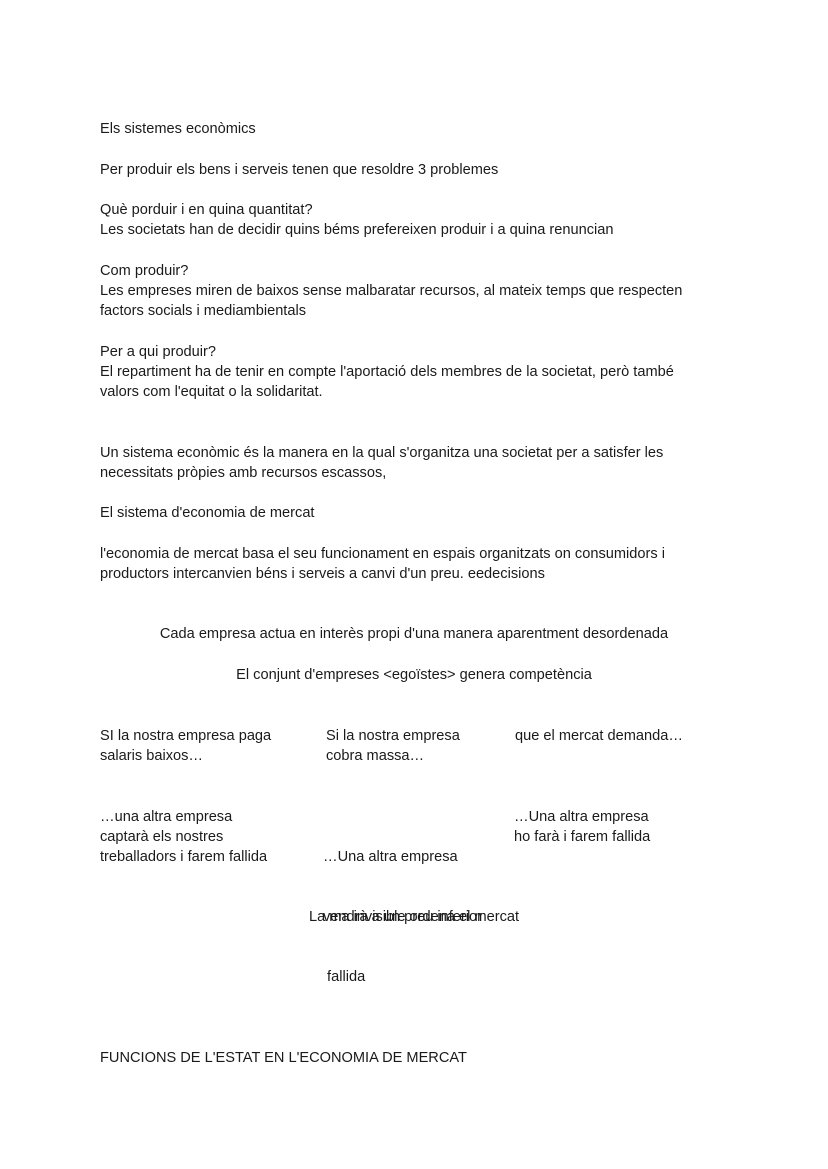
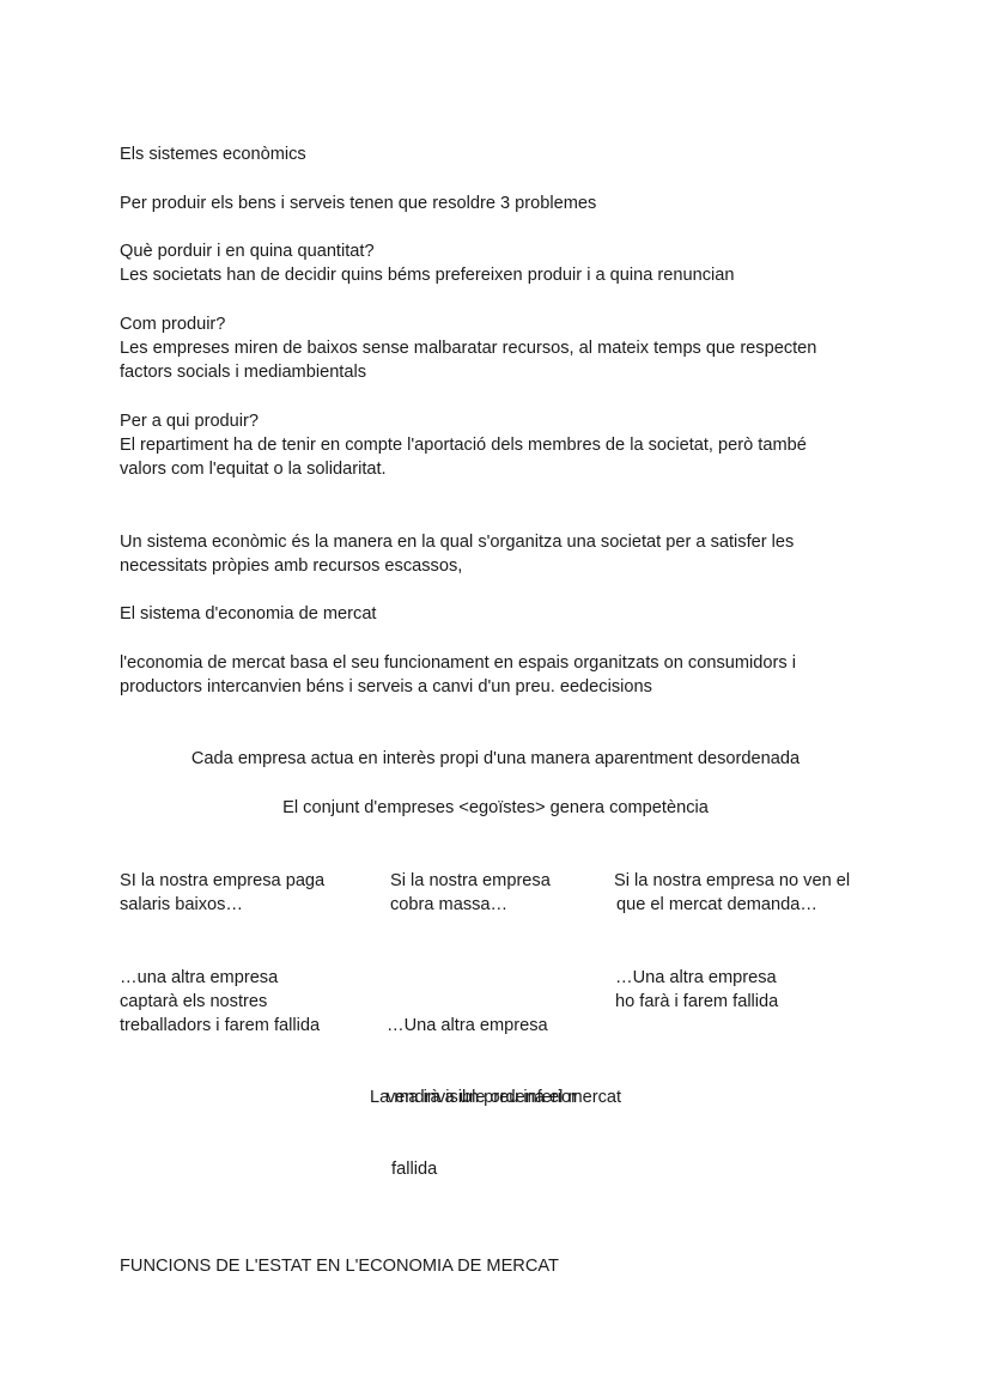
  Els sistemes econòmics
  Per produir els bens i serveis tenen que resoldre 3 problemes
  Què porduir i en quina quantitat?
  Les societats han de decidir quins béms prefereixen produir i a quina renuncian
  Com produir?
  Les empreses miren de baixos sense malbaratar recursos, al mateix temps que respecten
  factors socials i mediambientals
  Per a qui produir?
  El repartiment ha de tenir en compte l'aportació dels membres de la societat, però també
  valors com l'equitat o la solidaritat.
  Un sistema econòmic és la manera en la qual s'organitza una societat per a satisfer les
  necessitats pròpies amb recursos escassos,
  El sistema d'economia de mercat
  l'economia de mercat basa el seu funcionament en espais organitzats on consumidors i
  productors intercanvien béns i serveis a canvi d'un preu. eedecisions
  Cada empresa actua en interès propi d'una manera aparentment desordenada
  El conjunt d'empreses <egoïstes> genera competència
  SI la nostra empresa paga
  salaris baixos…
  Si la nostra empresa
  cobra massa…
+ Si la nostra empresa no ven el
  que el mercat demanda…
  …una altra empresa
  captarà els nostres
  treballadors i farem fallida
  …Una altra empresa
  vendrà a un preu inferior
  fallida
  …Una altra empresa
  ho farà i farem fallida
  La ma invisible ordena el mercat
  FUNCIONS DE L'ESTAT EN L'ECONOMIA DE MERCAT
